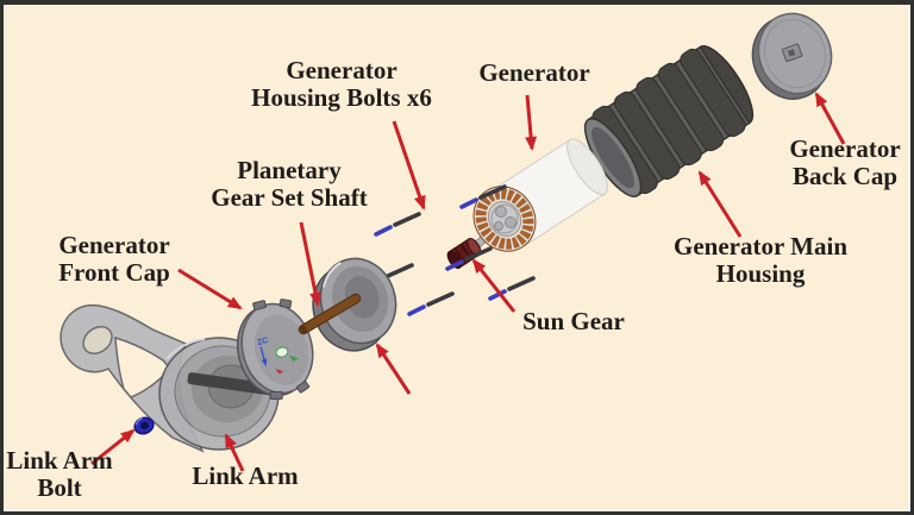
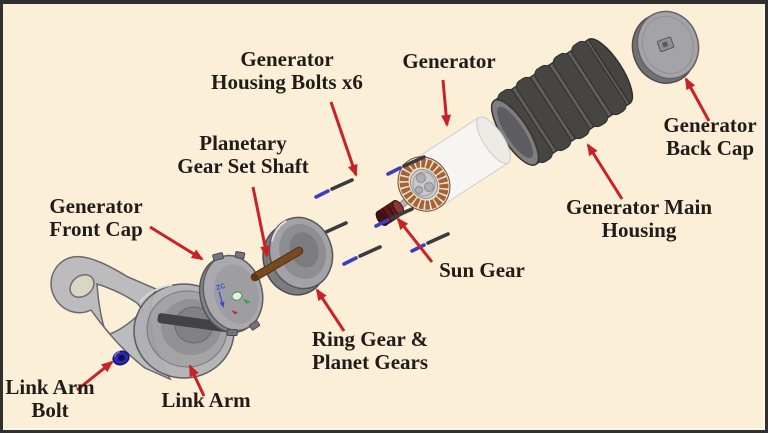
  Generator
  Housing Bolts x6
  Generator
  Planetary
  Gear Set Shaft
  Generator
  Front Cap
  Generator
  Back Cap
  Generator Main
  Housing
  Sun Gear
+ Ring Gear &
+ Planet Gears
  Link Arm
  Bolt
  Link Arm
